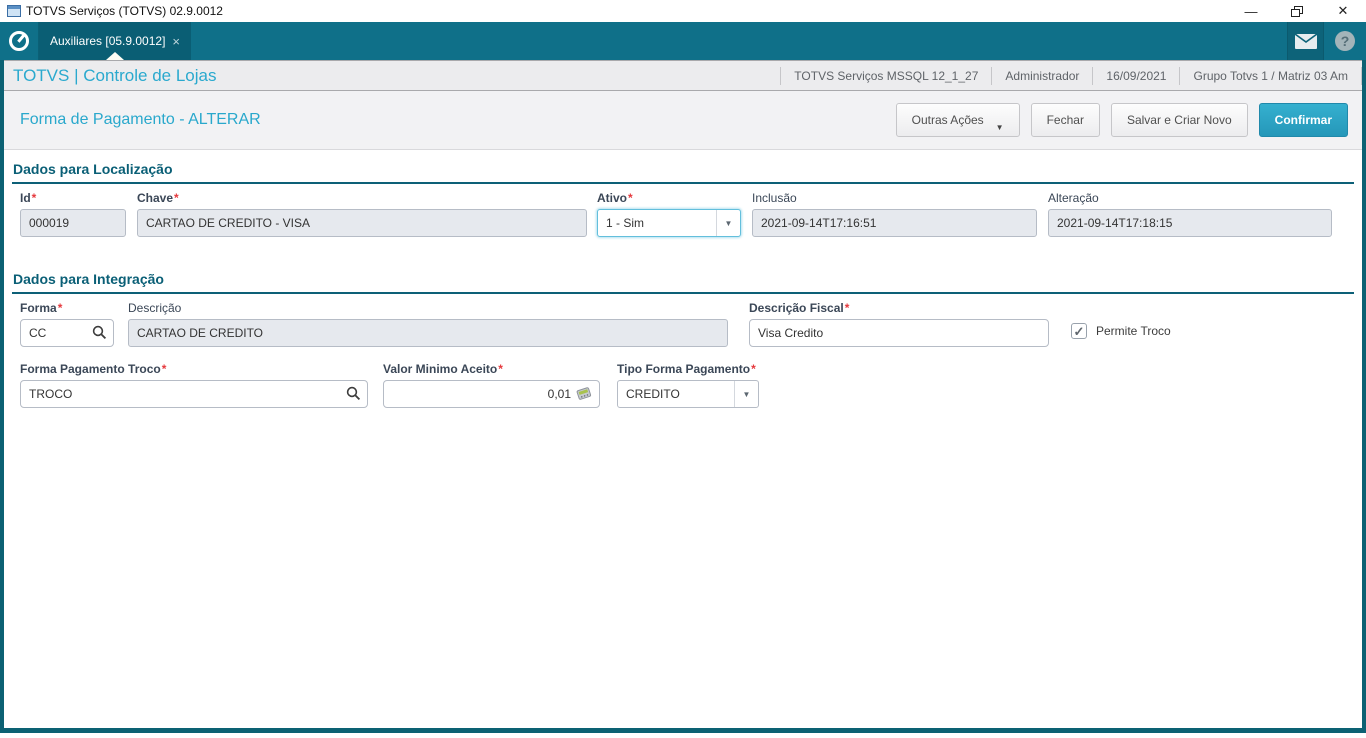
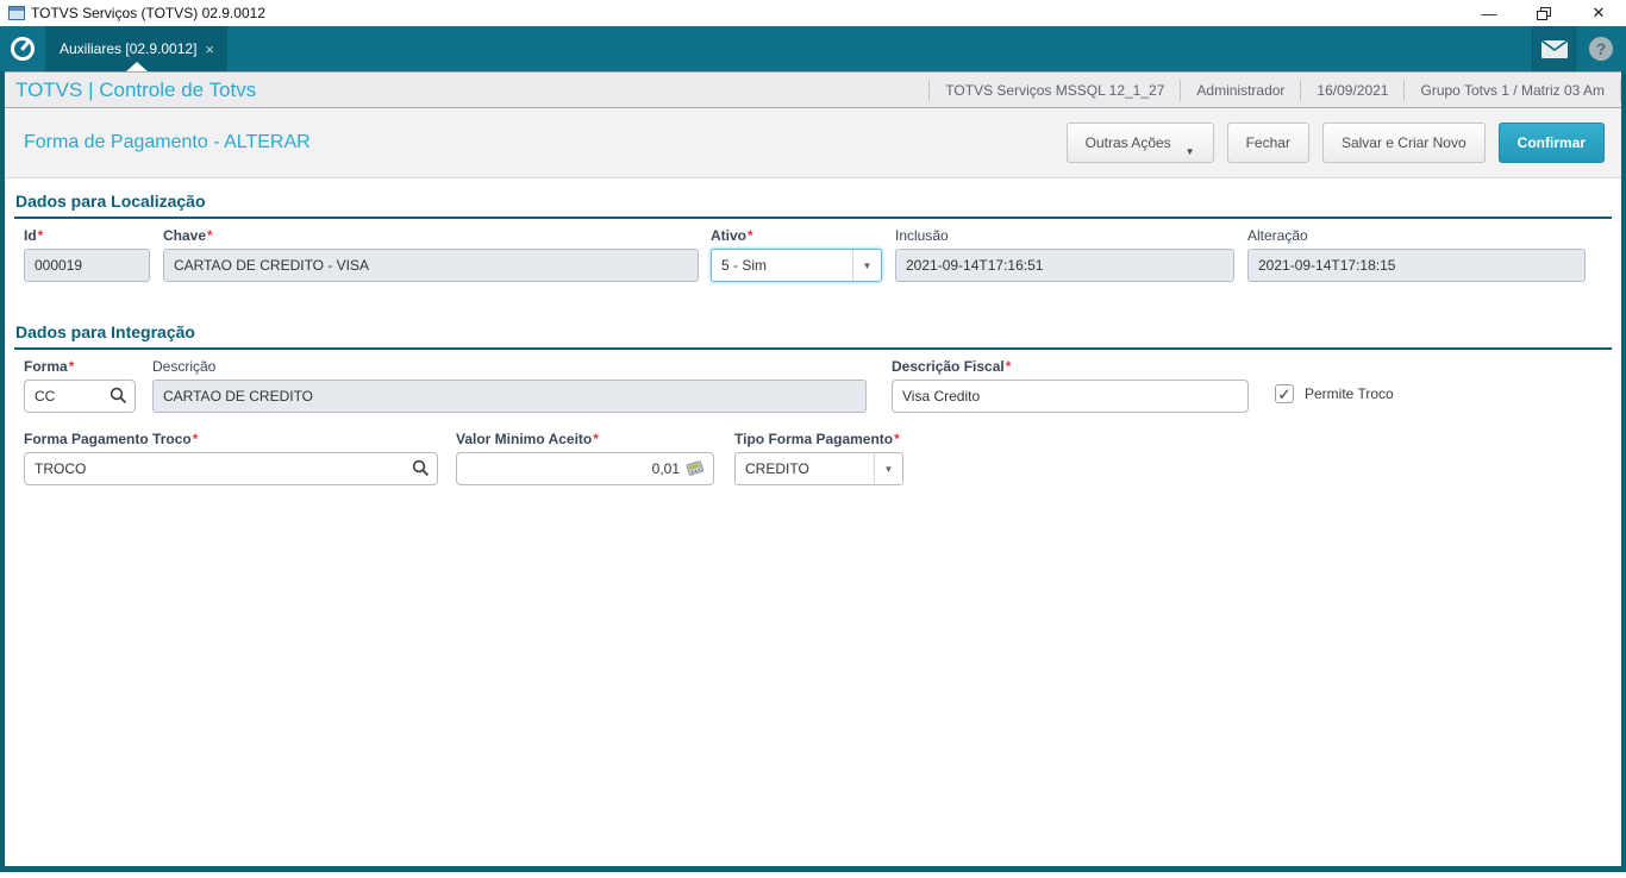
  TOTVS Serviços (TOTVS) 02.9.0012
  —
  ✕
- Auxiliares [05.9.0012]
+ Auxiliares [02.9.0012]
  ×
  ?
- TOTVS | Controle de Lojas
+ TOTVS | Controle de Totvs
  TOTVS Serviços MSSQL 12_1_27
  Administrador
  16/09/2021
  Grupo Totvs 1 / Matriz 03 Am
  Forma de Pagamento - ALTERAR
  Outras Ações
  ▼
  Fechar
  Salvar e Criar Novo
  Confirmar
  Dados para Localização
  Id*
  000019
  Chave*
  CARTAO DE CREDITO - VISA
  Ativo*
- 1 - Sim
+ 5 - Sim
  ▼
  Inclusão
  2021-09-14T17:16:51
  Alteração
  2021-09-14T17:18:15
  Dados para Integração
  Forma*
  CC
  Descrição
  CARTAO DE CREDITO
  Descrição Fiscal*
  Visa Credito
  ✓
  Permite Troco
  Forma Pagamento Troco*
  TROCO
  Valor Minimo Aceito*
  0,01
  Tipo Forma Pagamento*
  CREDITO
  ▼
